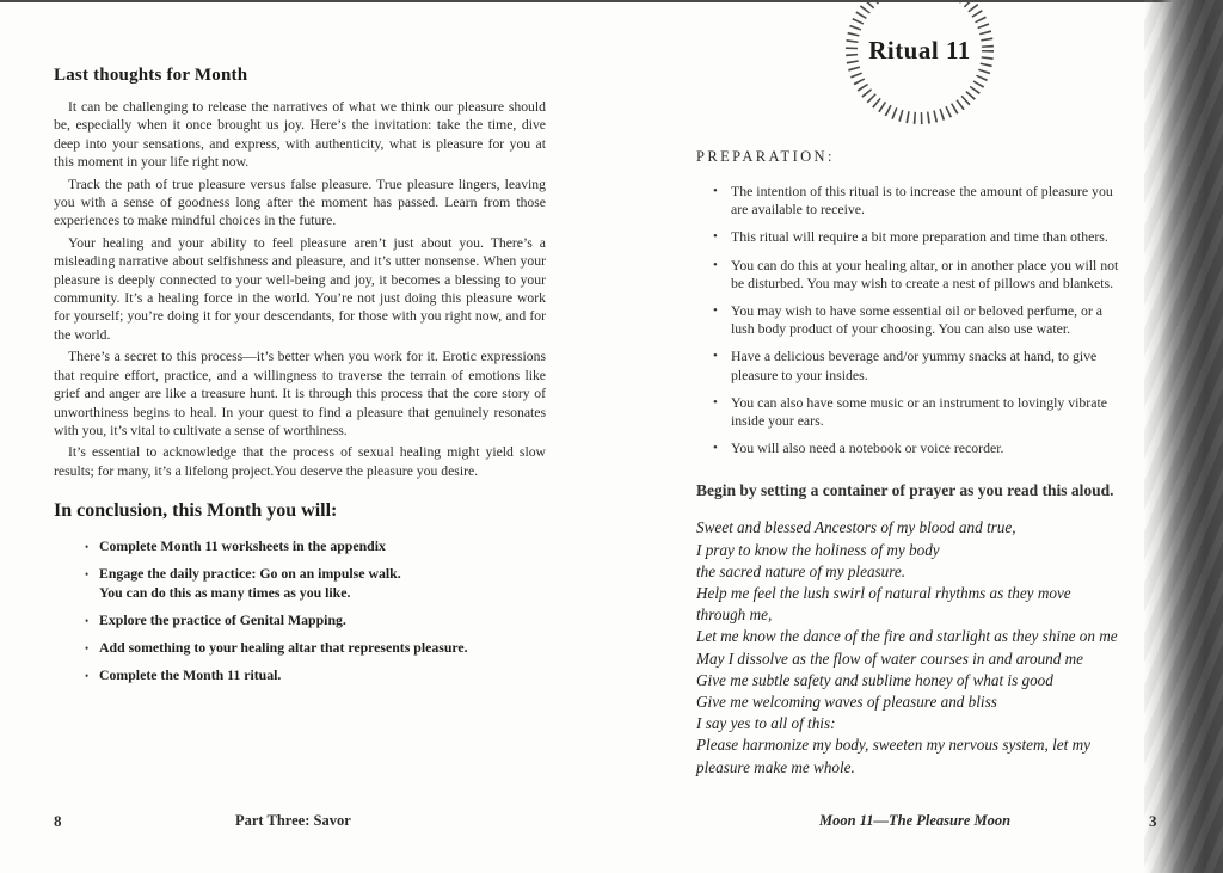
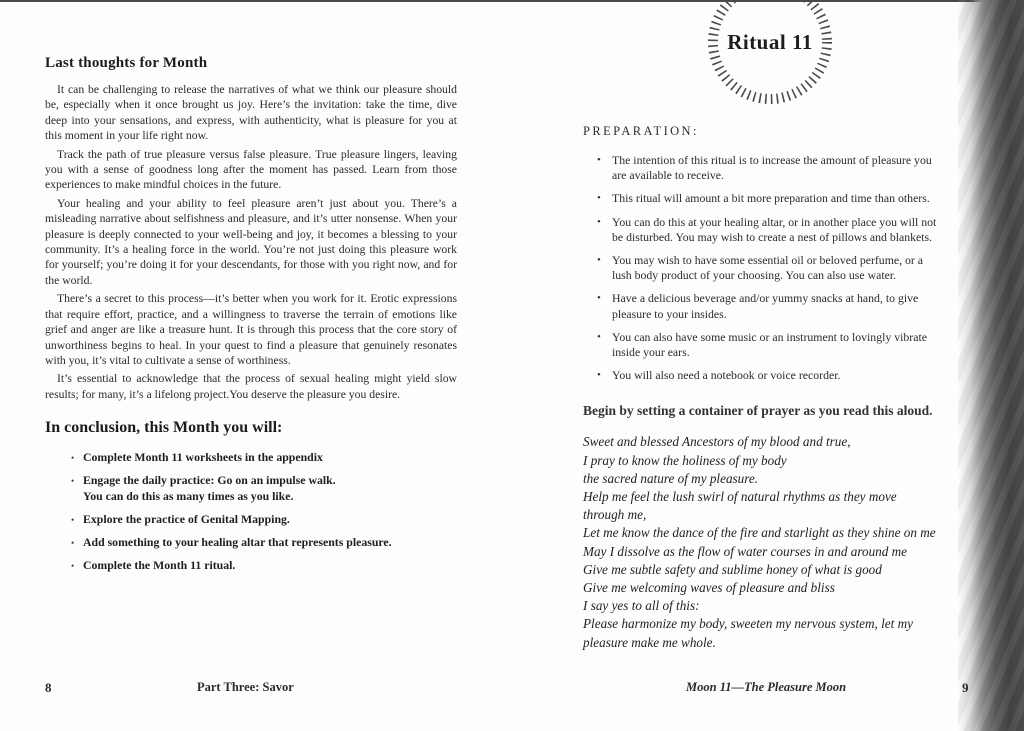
  Last thoughts for Month
  It can be challenging to release the narratives of what we think our pleasure should be, especially when it once brought us joy. Here’s the invitation: take the time, dive deep into your sensations, and express, with authenticity, what is pleasure for you at this moment in your life right now.
  Track the path of true pleasure versus false pleasure. True pleasure lingers, leaving you with a sense of goodness long after the moment has passed. Learn from those experiences to make mindful choices in the future.
  Your healing and your ability to feel pleasure aren’t just about you. There’s a misleading narrative about selfishness and pleasure, and it’s utter nonsense. When your pleasure is deeply connected to your well-being and joy, it becomes a blessing to your community. It’s a healing force in the world. You’re not just doing this pleasure work for yourself; you’re doing it for your descendants, for those with you right now, and for the world.
  There’s a secret to this process—it’s better when you work for it. Erotic expressions that require effort, practice, and a willingness to traverse the terrain of emotions like grief and anger are like a treasure hunt. It is through this process that the core story of unworthiness begins to heal. In your quest to find a pleasure that genuinely resonates with you, it’s vital to cultivate a sense of worthiness.
  It’s essential to acknowledge that the process of sexual healing might yield slow results; for many, it’s a lifelong project.You deserve the pleasure you desire.
  In conclusion, this Month you will:
  Complete Month 11 worksheets in the appendix
  Engage the daily practice: Go on an impulse walk.
  You can do this as many times as you like.
  Explore the practice of Genital Mapping.
  Add something to your healing altar that represents pleasure.
  Complete the Month 11 ritual.
  Ritual 11
  PREPARATION:
  The intention of this ritual is to increase the amount of pleasure you are available to receive.
- This ritual will require a bit more preparation and time than others.
+ This ritual will amount a bit more preparation and time than others.
  You can do this at your healing altar, or in another place you will not be disturbed. You may wish to create a nest of pillows and blankets.
  You may wish to have some essential oil or beloved perfume, or a lush body product of your choosing. You can also use water.
  Have a delicious beverage and/or yummy snacks at hand, to give pleasure to your insides.
  You can also have some music or an instrument to lovingly vibrate inside your ears.
  You will also need a notebook or voice recorder.
  Begin by setting a container of prayer as you read this aloud.
  Sweet and blessed Ancestors of my blood and true,
  I pray to know the holiness of my body
  the sacred nature of my pleasure.
  Help me feel the lush swirl of natural rhythms as they move through me,
  Let me know the dance of the fire and starlight as they shine on me
  May I dissolve as the flow of water courses in and around me
  Give me subtle safety and sublime honey of what is good
  Give me welcoming waves of pleasure and bliss
  I say yes to all of this:
  Please harmonize my body, sweeten my nervous system, let my pleasure make me whole.
  8
  Part Three: Savor
  Moon 11—The Pleasure Moon
- 3
+ 9
